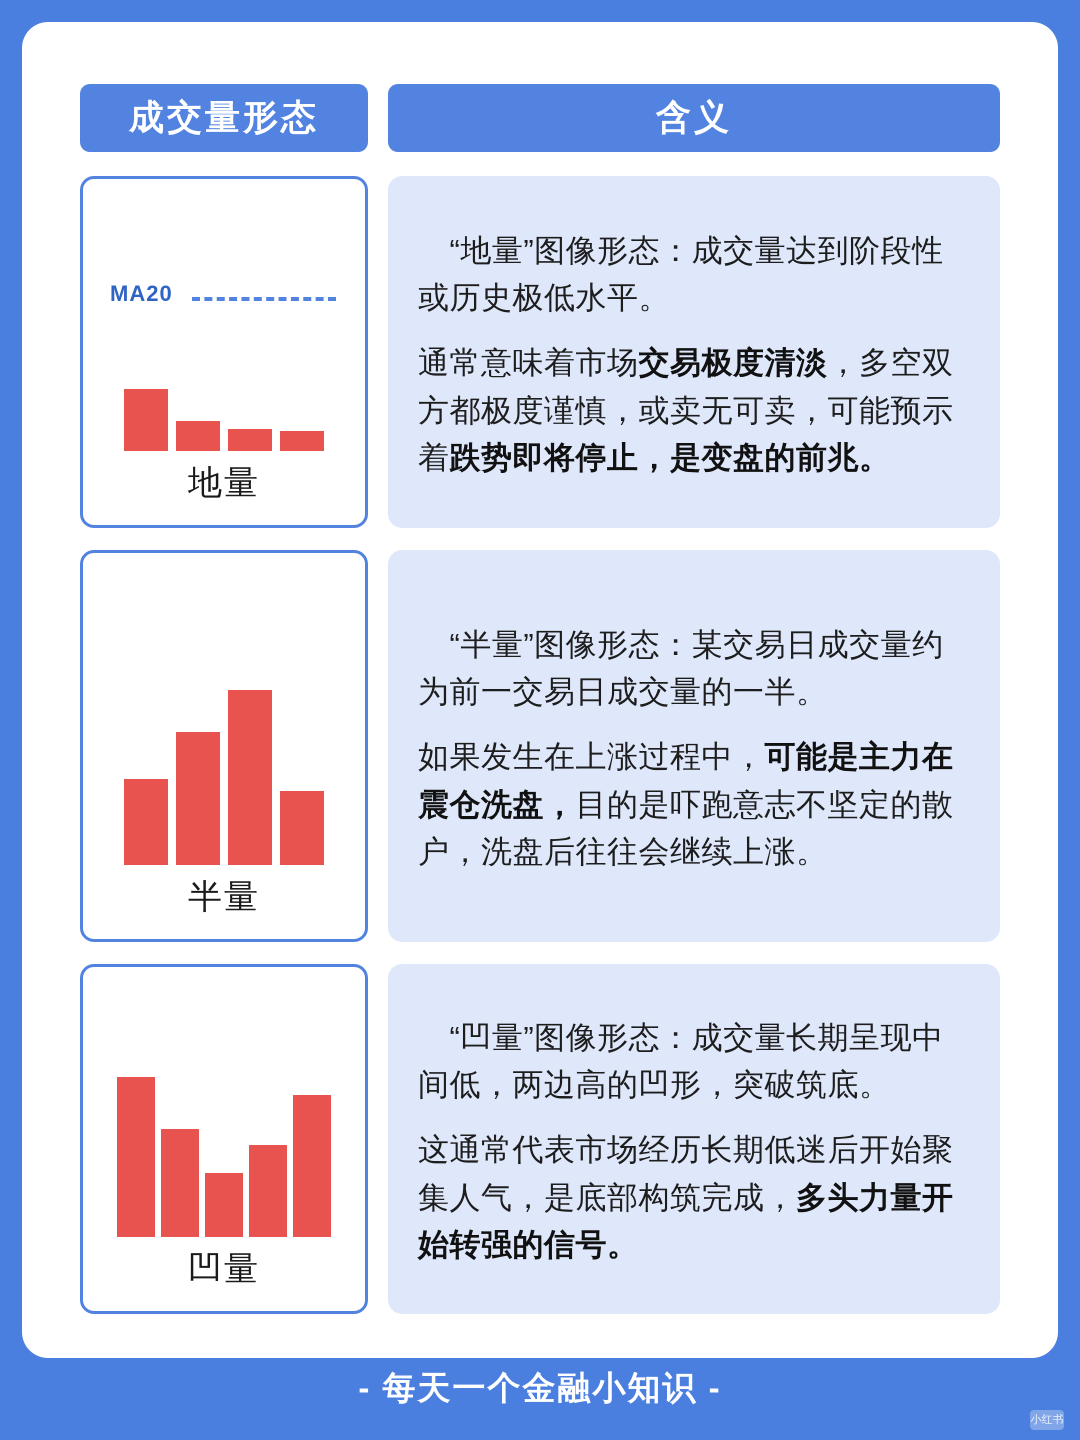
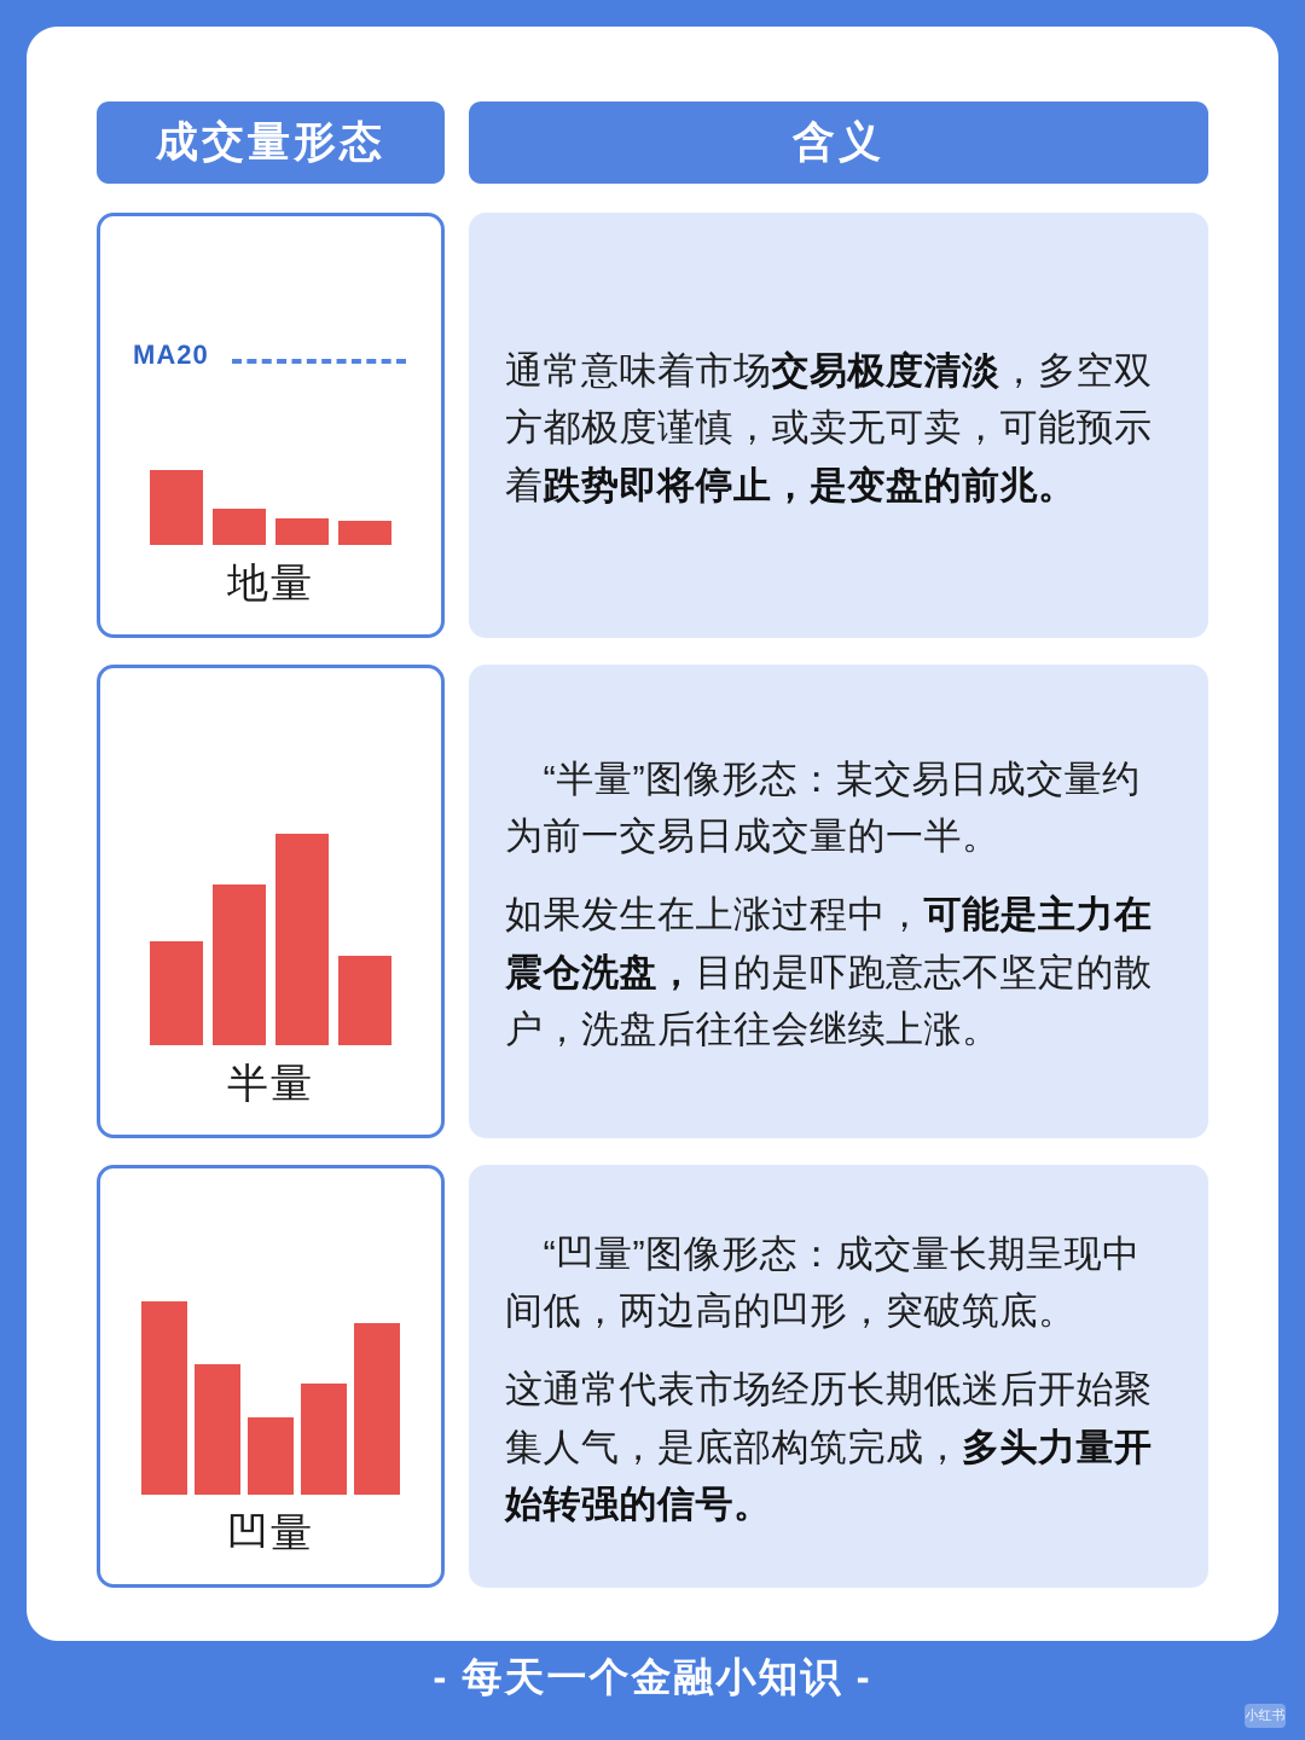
  成交量形态
  含义
  MA20
  地量
- “地量”图像形态：成交量达到阶段性或历史极低水平。
  通常意味着市场交易极度清淡，多空双方都极度谨慎，或卖无可卖，可能预示着跌势即将停止，是变盘的前兆。
  半量
  “半量”图像形态：某交易日成交量约为前一交易日成交量的一半。
  如果发生在上涨过程中，可能是主力在震仓洗盘，目的是吓跑意志不坚定的散户，洗盘后往往会继续上涨。
  凹量
  “凹量”图像形态：成交量长期呈现中间低，两边高的凹形，突破筑底。
  这通常代表市场经历长期低迷后开始聚集人气，是底部构筑完成，多头力量开始转强的信号。
  - 每天一个金融小知识 -
  小红书
